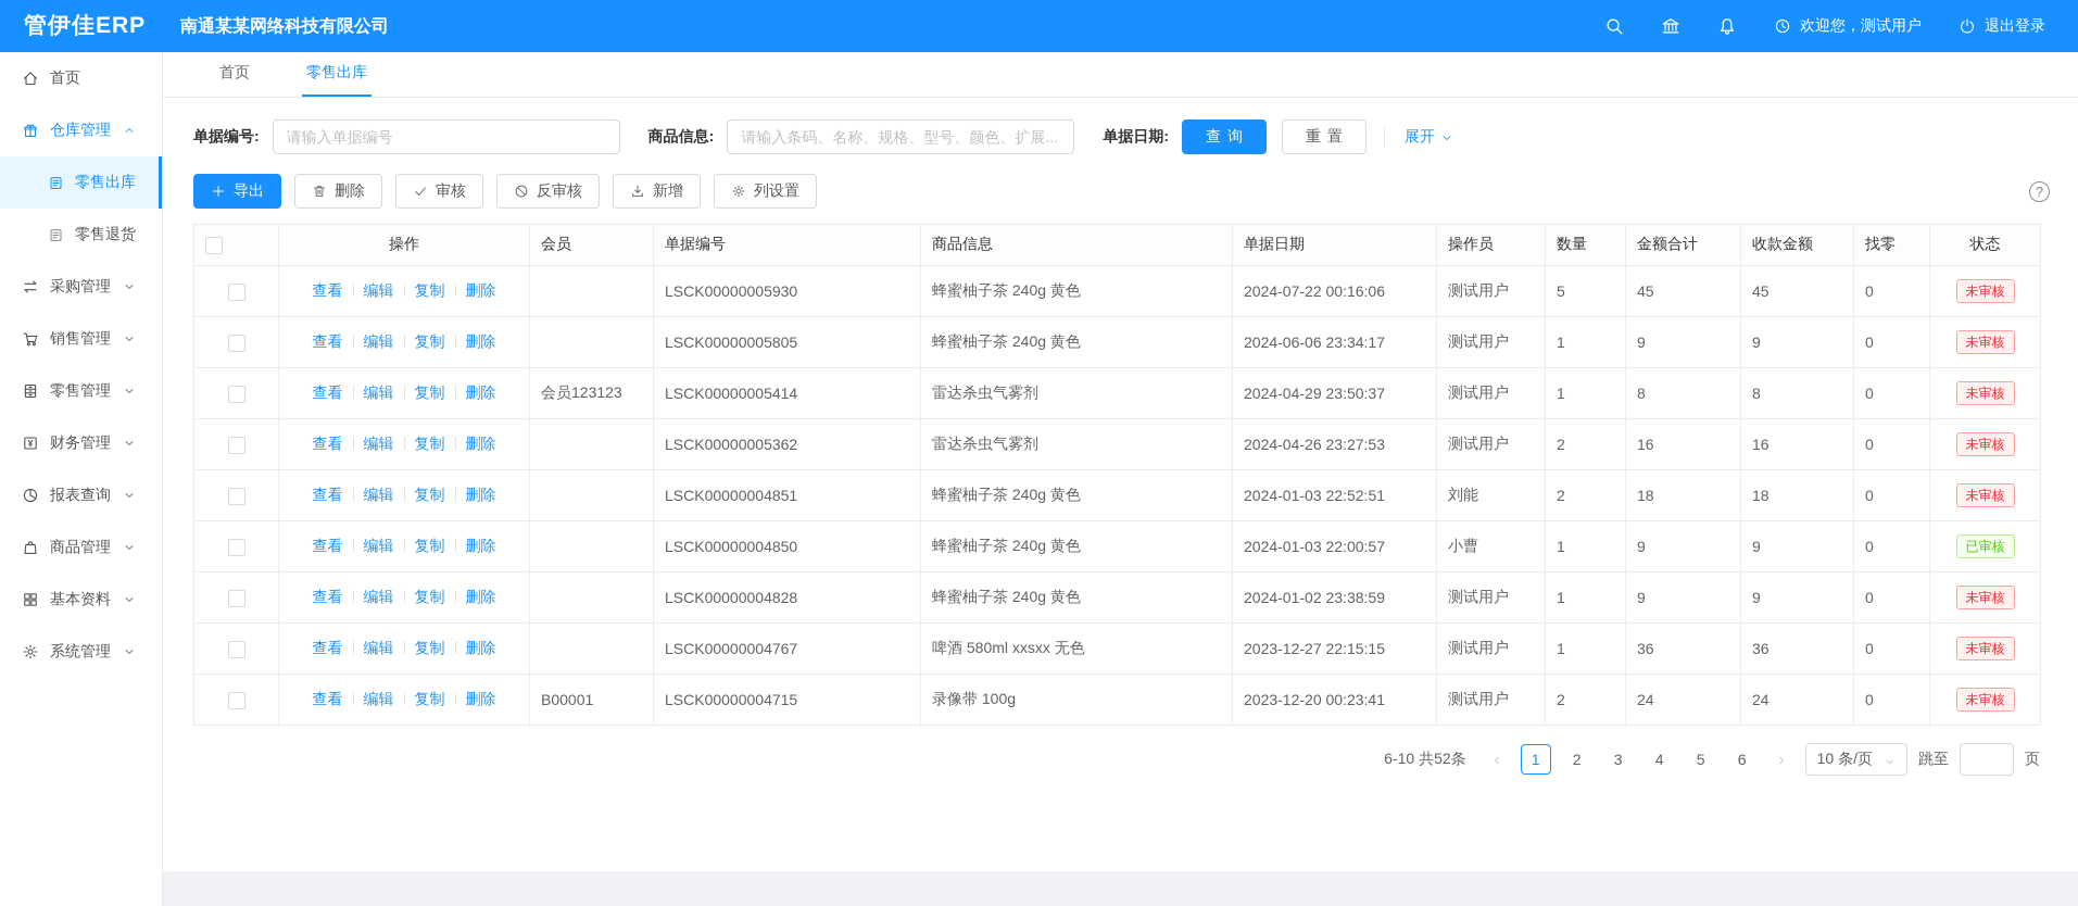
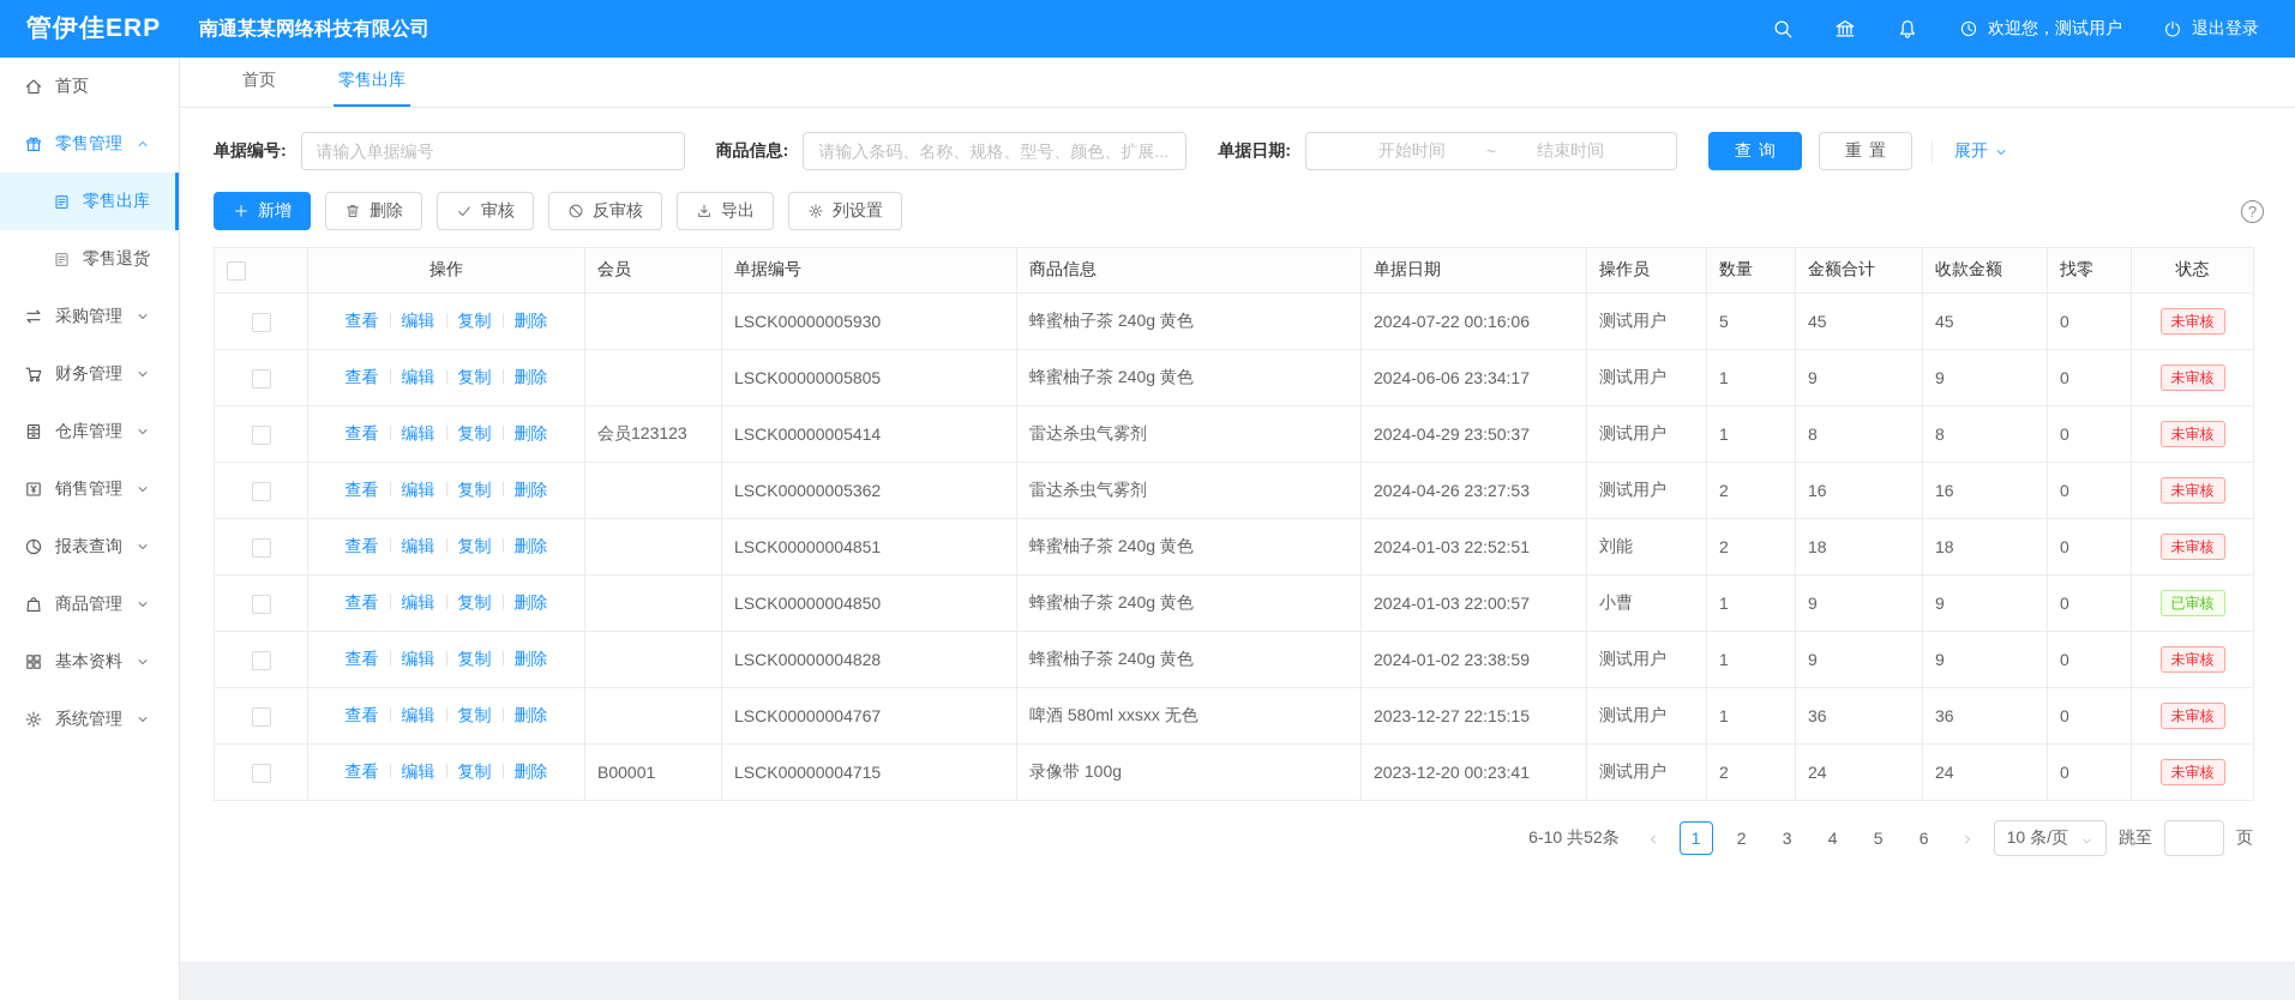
  管伊佳ERP
  南通某某网络科技有限公司
  欢迎您，测试用户
  退出登录
  首页
- 仓库管理
+ 零售管理
  零售出库
  零售退货
  采购管理
- 销售管理
+ 财务管理
- 零售管理
+ 仓库管理
- 财务管理
+ 销售管理
  报表查询
  商品管理
  基本资料
  系统管理
  首页
  零售出库
  单据编号:
  请输入单据编号
  商品信息:
  请输入条码、名称、规格、型号、颜色、扩展...
  单据日期:
+ 开始时间
+ ~
+ 结束时间
  查询
  重置
  展开
- 导出
+ 新增
  删除
  审核
  反审核
- 新增
+ 导出
  列设置
  ?
  	操作	会员	单据编号	商品信息	单据日期	操作员	数量	金额合计	收款金额	找零	状态
  	查看 编辑 复制 删除		LSCK00000005930	蜂蜜柚子茶 240g 黄色	2024-07-22 00:16:06	测试用户	5	45	45	0	未审核
  	查看 编辑 复制 删除		LSCK00000005805	蜂蜜柚子茶 240g 黄色	2024-06-06 23:34:17	测试用户	1	9	9	0	未审核
  	查看 编辑 复制 删除	会员123123	LSCK00000005414	雷达杀虫气雾剂	2024-04-29 23:50:37	测试用户	1	8	8	0	未审核
  	查看 编辑 复制 删除		LSCK00000005362	雷达杀虫气雾剂	2024-04-26 23:27:53	测试用户	2	16	16	0	未审核
  	查看 编辑 复制 删除		LSCK00000004851	蜂蜜柚子茶 240g 黄色	2024-01-03 22:52:51	刘能	2	18	18	0	未审核
  	查看 编辑 复制 删除		LSCK00000004850	蜂蜜柚子茶 240g 黄色	2024-01-03 22:00:57	小曹	1	9	9	0	已审核
  	查看 编辑 复制 删除		LSCK00000004828	蜂蜜柚子茶 240g 黄色	2024-01-02 23:38:59	测试用户	1	9	9	0	未审核
  	查看 编辑 复制 删除		LSCK00000004767	啤酒 580ml xxsxx 无色	2023-12-27 22:15:15	测试用户	1	36	36	0	未审核
  	查看 编辑 复制 删除	B00001	LSCK00000004715	录像带 100g	2023-12-20 00:23:41	测试用户	2	24	24	0	未审核
  6-10 共52条
  1
  2
  3
  4
  5
  6
  10 条/页
  跳至
  页
